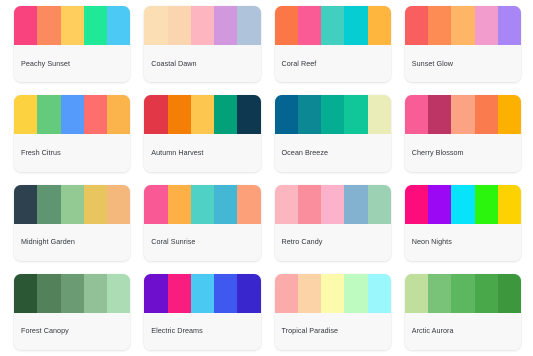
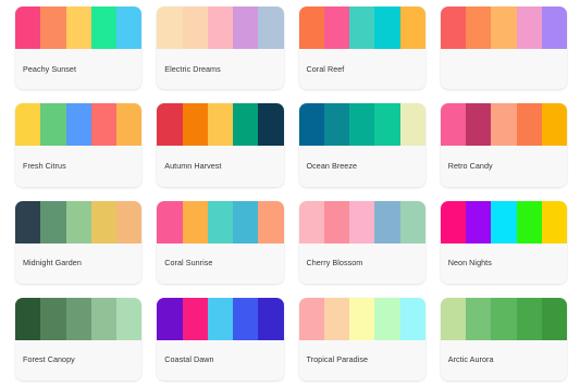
  Peachy Sunset
- Coastal Dawn
+ Electric Dreams
  Coral Reef
- Sunset Glow
  Fresh Citrus
  Autumn Harvest
  Ocean Breeze
- Cherry Blossom
+ Retro Candy
  Midnight Garden
  Coral Sunrise
- Retro Candy
+ Cherry Blossom
  Neon Nights
  Forest Canopy
- Electric Dreams
+ Coastal Dawn
  Tropical Paradise
  Arctic Aurora
